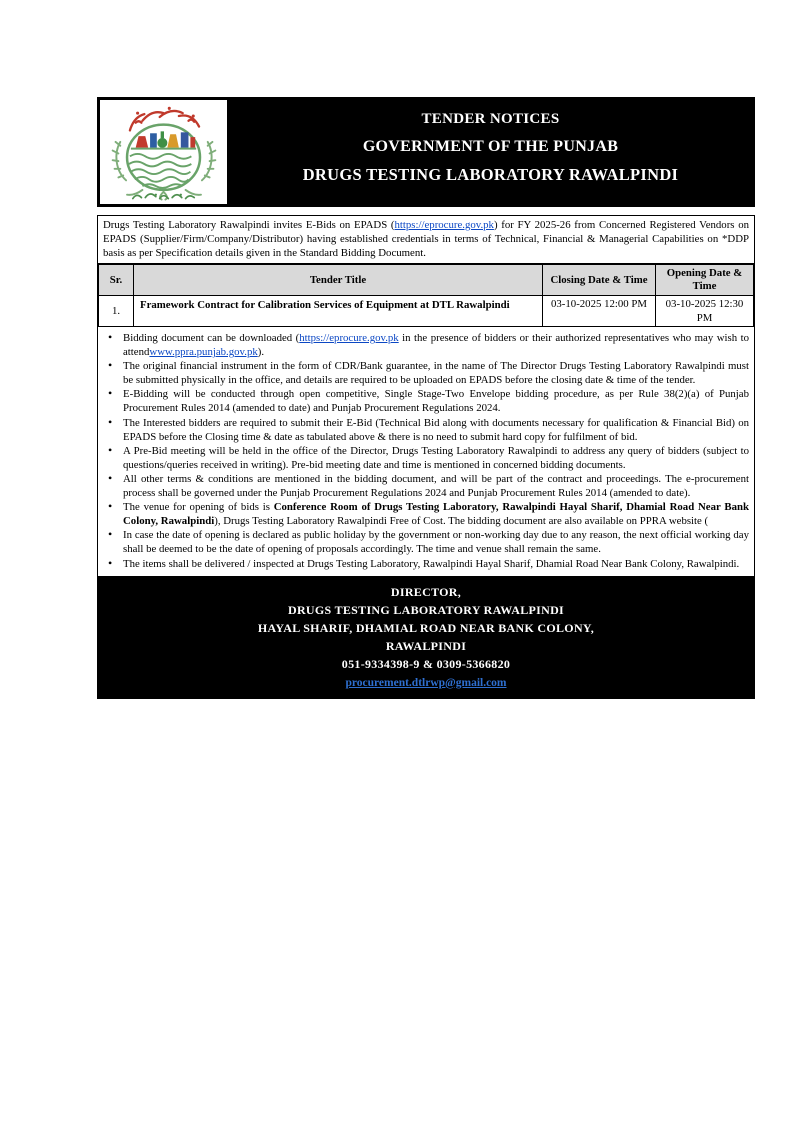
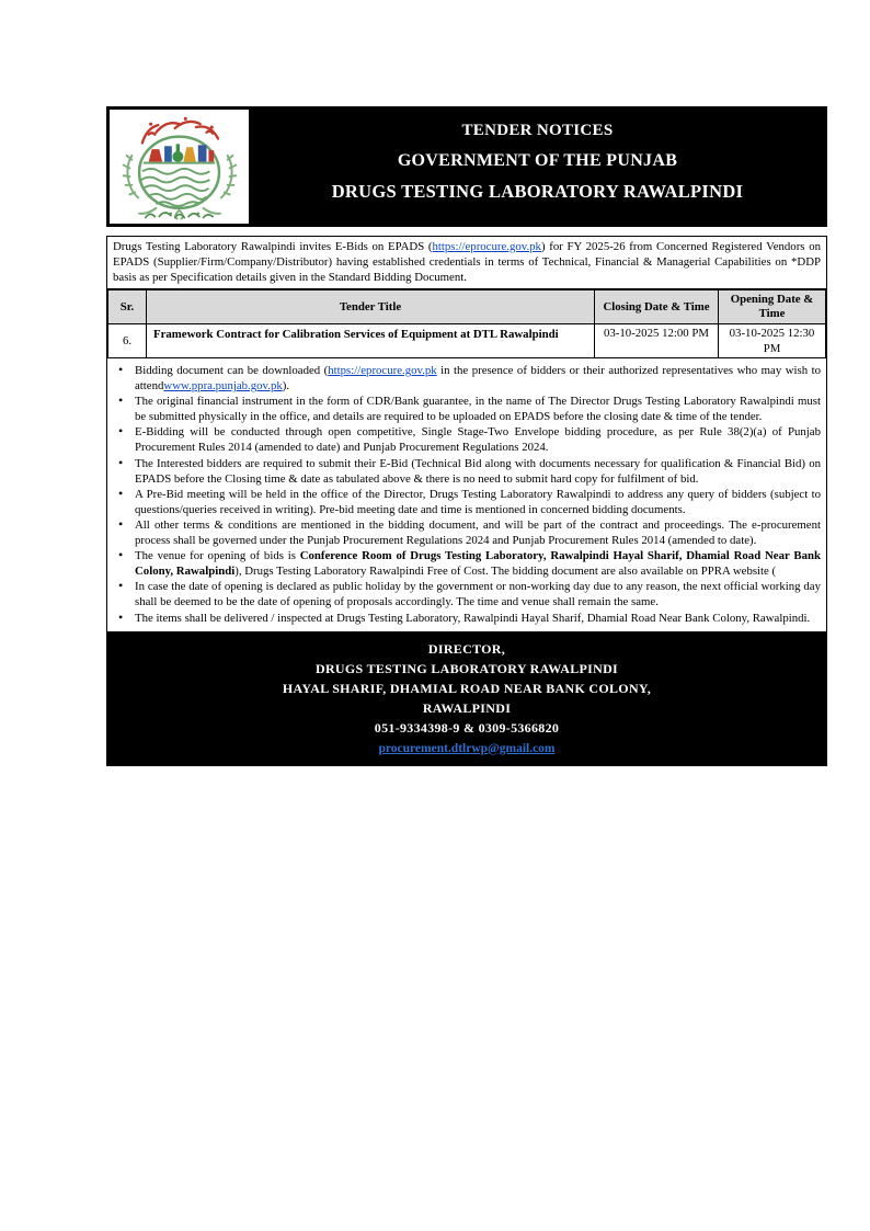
  TENDER NOTICES
  GOVERNMENT OF THE PUNJAB
  DRUGS TESTING LABORATORY RAWALPINDI
  Drugs Testing Laboratory Rawalpindi invites E-Bids on EPADS (https://eprocure.gov.pk) for FY 2025-26 from Concerned Registered Vendors on EPADS (Supplier/Firm/Company/Distributor) having established credentials in terms of Technical, Financial & Managerial Capabilities on *DDP basis as per Specification details given in the Standard Bidding Document.
  Sr.	Tender Title	Closing Date & Time	Opening Date & Time
- 1.	Framework Contract for Calibration Services of Equipment at DTL Rawalpindi	03-10-2025 12:00 PM	03-10-2025 12:30 PM
+ 6.	Framework Contract for Calibration Services of Equipment at DTL Rawalpindi	03-10-2025 12:00 PM	03-10-2025 12:30 PM
  Bidding document can be downloaded (https://eprocure.gov.pk in the presence of bidders or their authorized representatives who may wish to attendwww.ppra.punjab.gov.pk).
  The original financial instrument in the form of CDR/Bank guarantee, in the name of The Director Drugs Testing Laboratory Rawalpindi must be submitted physically in the office, and details are required to be uploaded on EPADS before the closing date & time of the tender.
  E-Bidding will be conducted through open competitive, Single Stage-Two Envelope bidding procedure, as per Rule 38(2)(a) of Punjab Procurement Rules 2014 (amended to date) and Punjab Procurement Regulations 2024.
  The Interested bidders are required to submit their E-Bid (Technical Bid along with documents necessary for qualification & Financial Bid) on EPADS before the Closing time & date as tabulated above & there is no need to submit hard copy for fulfilment of bid.
  A Pre-Bid meeting will be held in the office of the Director, Drugs Testing Laboratory Rawalpindi to address any query of bidders (subject to questions/queries received in writing). Pre-bid meeting date and time is mentioned in concerned bidding documents.
  All other terms & conditions are mentioned in the bidding document, and will be part of the contract and proceedings. The e-procurement process shall be governed under the Punjab Procurement Regulations 2024 and Punjab Procurement Rules 2014 (amended to date).
  The venue for opening of bids is Conference Room of Drugs Testing Laboratory, Rawalpindi Hayal Sharif, Dhamial Road Near Bank Colony, Rawalpindi), Drugs Testing Laboratory Rawalpindi Free of Cost. The bidding document are also available on PPRA website (
  In case the date of opening is declared as public holiday by the government or non-working day due to any reason, the next official working day shall be deemed to be the date of opening of proposals accordingly. The time and venue shall remain the same.
  The items shall be delivered / inspected at Drugs Testing Laboratory, Rawalpindi Hayal Sharif, Dhamial Road Near Bank Colony, Rawalpindi.
  DIRECTOR,
  DRUGS TESTING LABORATORY RAWALPINDI
  HAYAL SHARIF, DHAMIAL ROAD NEAR BANK COLONY,
  RAWALPINDI
  051-9334398-9 & 0309-5366820
  procurement.dtlrwp@gmail.com
